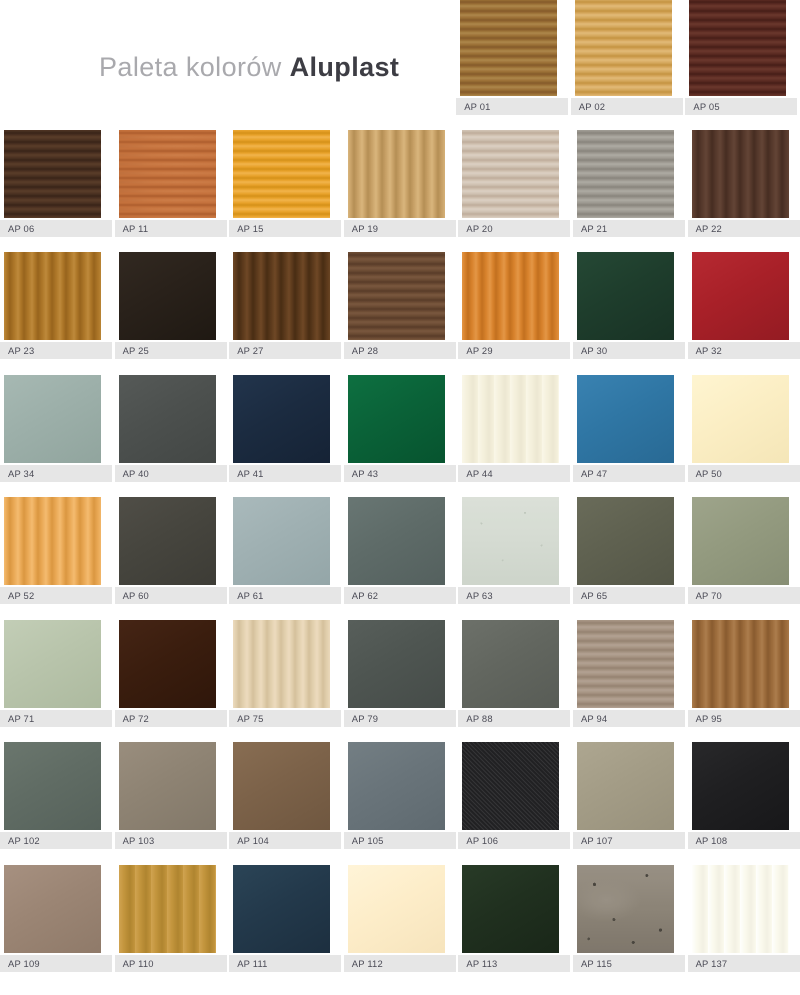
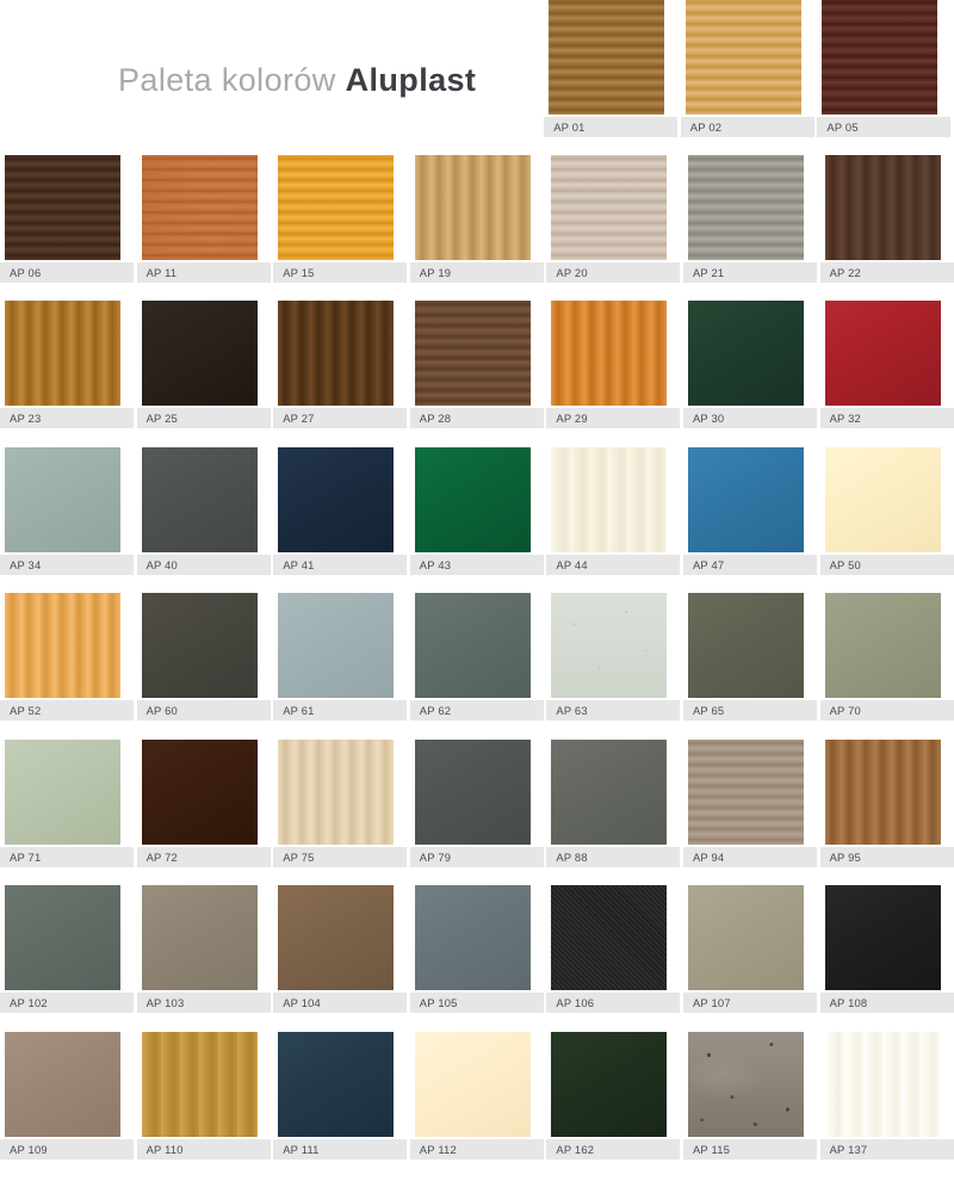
  Paleta kolorów Aluplast
  AP 01
  AP 02
  AP 05
  AP 06
  AP 11
  AP 15
  AP 19
  AP 20
  AP 21
  AP 22
  AP 23
  AP 25
  AP 27
  AP 28
  AP 29
  AP 30
  AP 32
  AP 34
  AP 40
  AP 41
  AP 43
  AP 44
  AP 47
  AP 50
  AP 52
  AP 60
  AP 61
  AP 62
  AP 63
  AP 65
  AP 70
  AP 71
  AP 72
  AP 75
  AP 79
  AP 88
  AP 94
  AP 95
  AP 102
  AP 103
  AP 104
  AP 105
  AP 106
  AP 107
  AP 108
  AP 109
  AP 110
  AP 111
  AP 112
- AP 113
+ AP 162
  AP 115
  AP 137
